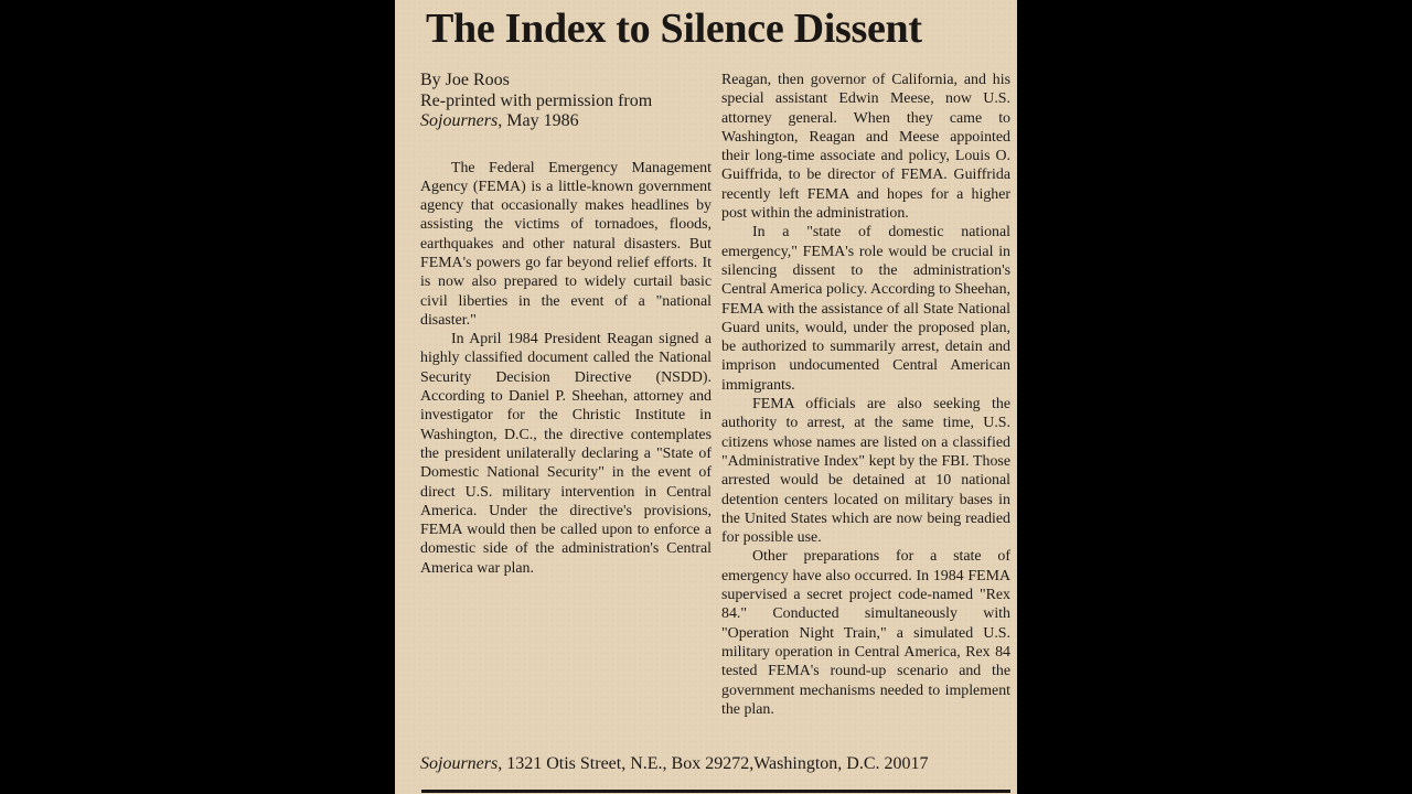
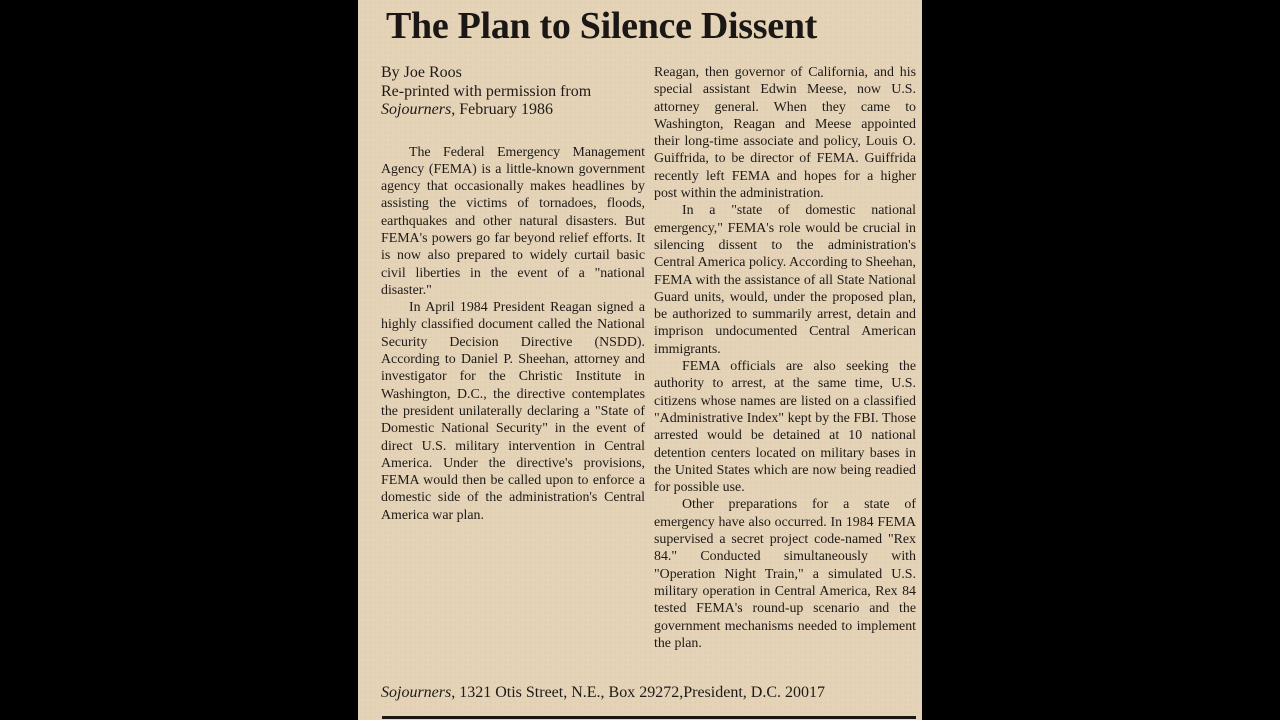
- The Index to Silence Dissent
+ The Plan to Silence Dissent
  By Joe Roos
  Re-printed with permission from
- Sojourners, May 1986
+ Sojourners, February 1986
  The Federal Emergency Management Agency (FEMA) is a little-known government agency that occasionally makes headlines by assisting the victims of tornadoes, floods, earthquakes and other natural disasters. But FEMA's powers go far beyond relief efforts. It is now also prepared to widely curtail basic civil liberties in the event of a "national disaster."
  In April 1984 President Reagan signed a highly classified document called the National Security Decision Directive (NSDD). According to Daniel P. Sheehan, attorney and investigator for the Christic Institute in Washington, D.C., the directive contemplates the president unilaterally declaring a "State of Domestic National Security" in the event of direct U.S. military intervention in Central America. Under the directive's provisions, FEMA would then be called upon to enforce a domestic side of the administration's Central America war plan.
  Reagan, then governor of California, and his special assistant Edwin Meese, now U.S. attorney general. When they came to Washington, Reagan and Meese appointed their long-time associate and policy, Louis O. Guiffrida, to be director of FEMA. Guiffrida recently left FEMA and hopes for a higher post within the administration.
  In a "state of domestic national emergency," FEMA's role would be crucial in silencing dissent to the administration's Central America policy. According to Sheehan, FEMA with the assistance of all State National Guard units, would, under the proposed plan, be authorized to summarily arrest, detain and imprison undocumented Central American immigrants.
  FEMA officials are also seeking the authority to arrest, at the same time, U.S. citizens whose names are listed on a classified "Administrative Index" kept by the FBI. Those arrested would be detained at 10 national detention centers located on military bases in the United States which are now being readied for possible use.
  Other preparations for a state of emergency have also occurred. In 1984 FEMA supervised a secret project code-named "Rex 84." Conducted simultaneously with "Operation Night Train," a simulated U.S. military operation in Central America, Rex 84 tested FEMA's round-up scenario and the government mechanisms needed to implement the plan.
- Sojourners, 1321 Otis Street, N.E., Box 29272,Washington, D.C. 20017
+ Sojourners, 1321 Otis Street, N.E., Box 29272,President, D.C. 20017
